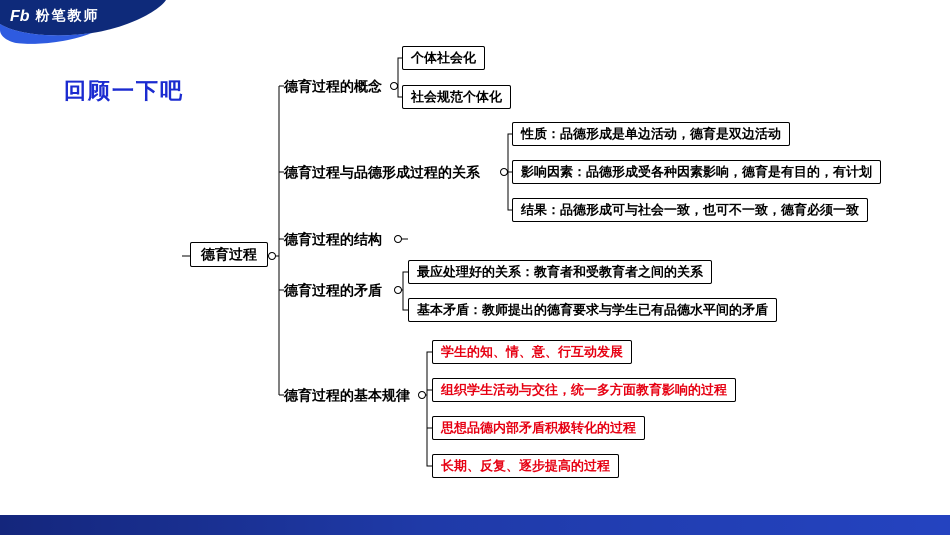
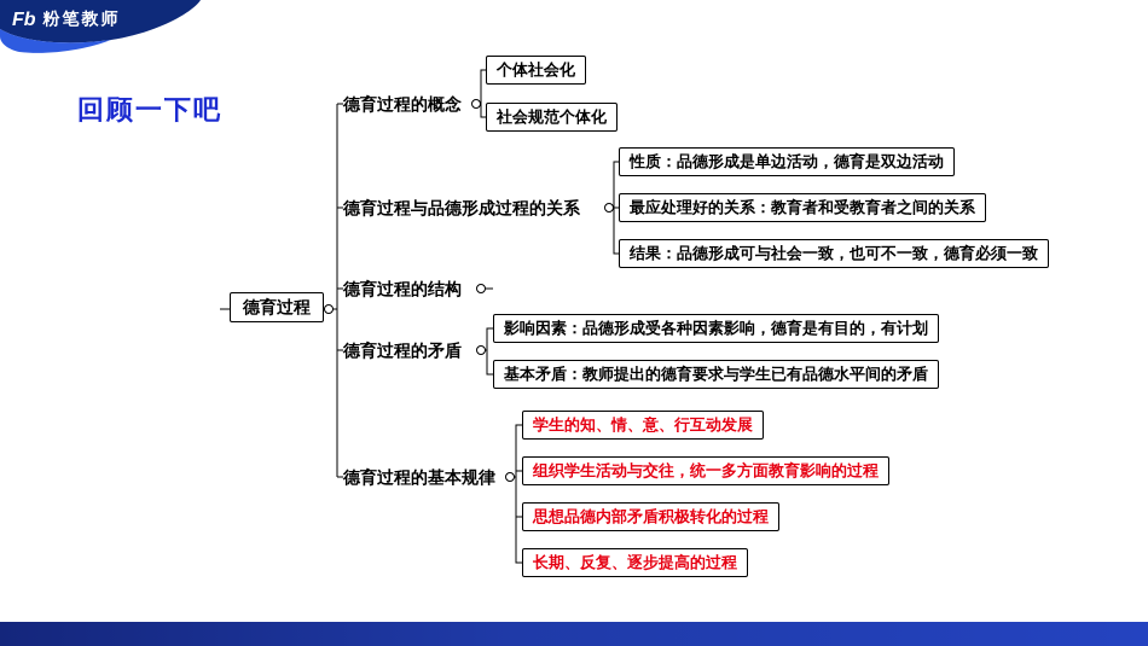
  Fb
  粉笔教师
  回顾一下吧
  德育过程
  德育过程的概念
  德育过程与品德形成过程的关系
  德育过程的结构
  德育过程的矛盾
  德育过程的基本规律
  个体社会化
  社会规范个体化
  性质：品德形成是单边活动，德育是双边活动
- 影响因素：品德形成受各种因素影响，德育是有目的，有计划
+ 最应处理好的关系：教育者和受教育者之间的关系
  结果：品德形成可与社会一致，也可不一致，德育必须一致
- 最应处理好的关系：教育者和受教育者之间的关系
+ 影响因素：品德形成受各种因素影响，德育是有目的，有计划
  基本矛盾：教师提出的德育要求与学生已有品德水平间的矛盾
  学生的知、情、意、行互动发展
  组织学生活动与交往，统一多方面教育影响的过程
  思想品德内部矛盾积极转化的过程
  长期、反复、逐步提高的过程
